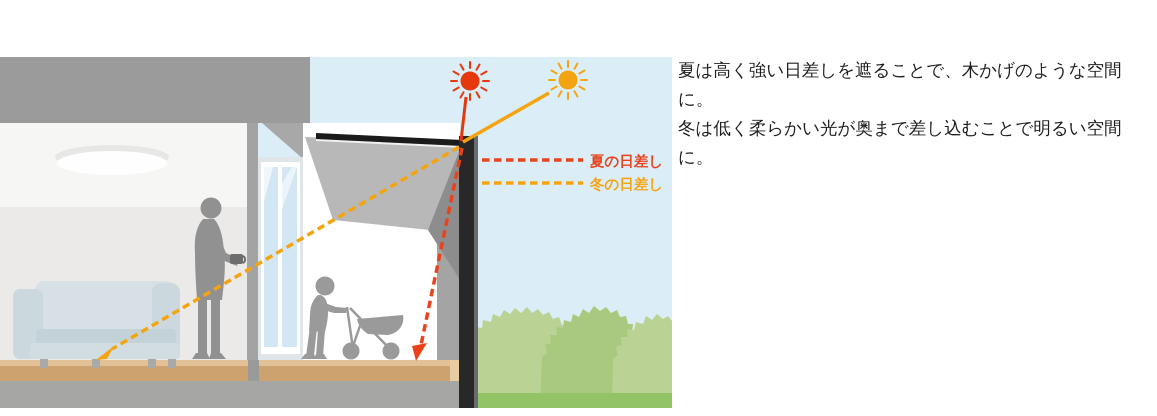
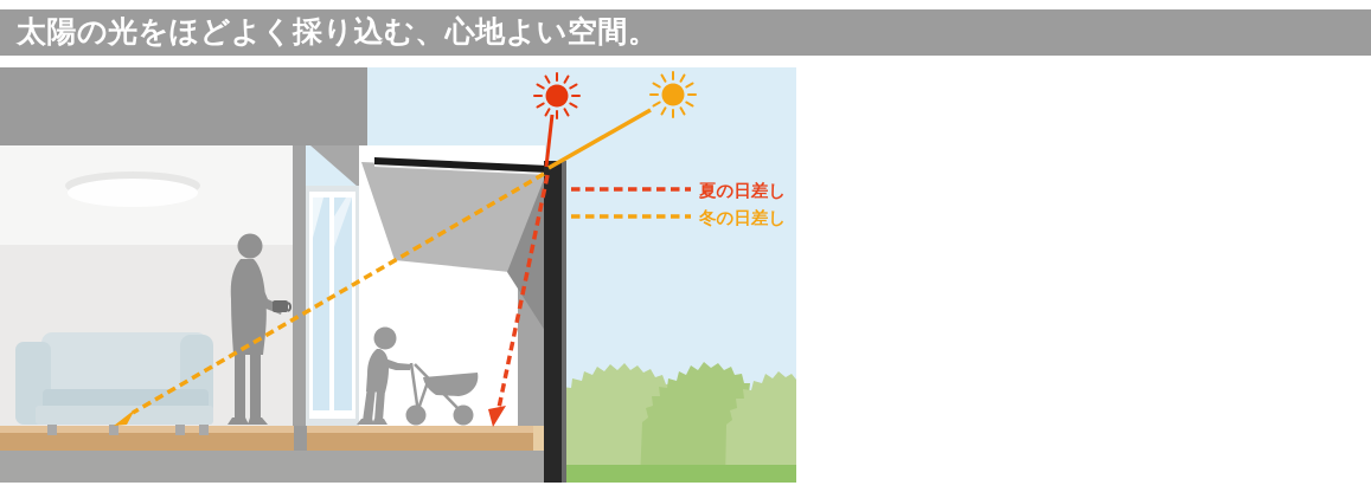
+ 太陽の光をほどよく採り込む、心地よい空間。
  夏の日差し
  冬の日差し
- 夏は高く強い日差しを遮ることで、木かげのような空間に。
- 冬は低く柔らかい光が奥まで差し込むことで明るい空間に。
